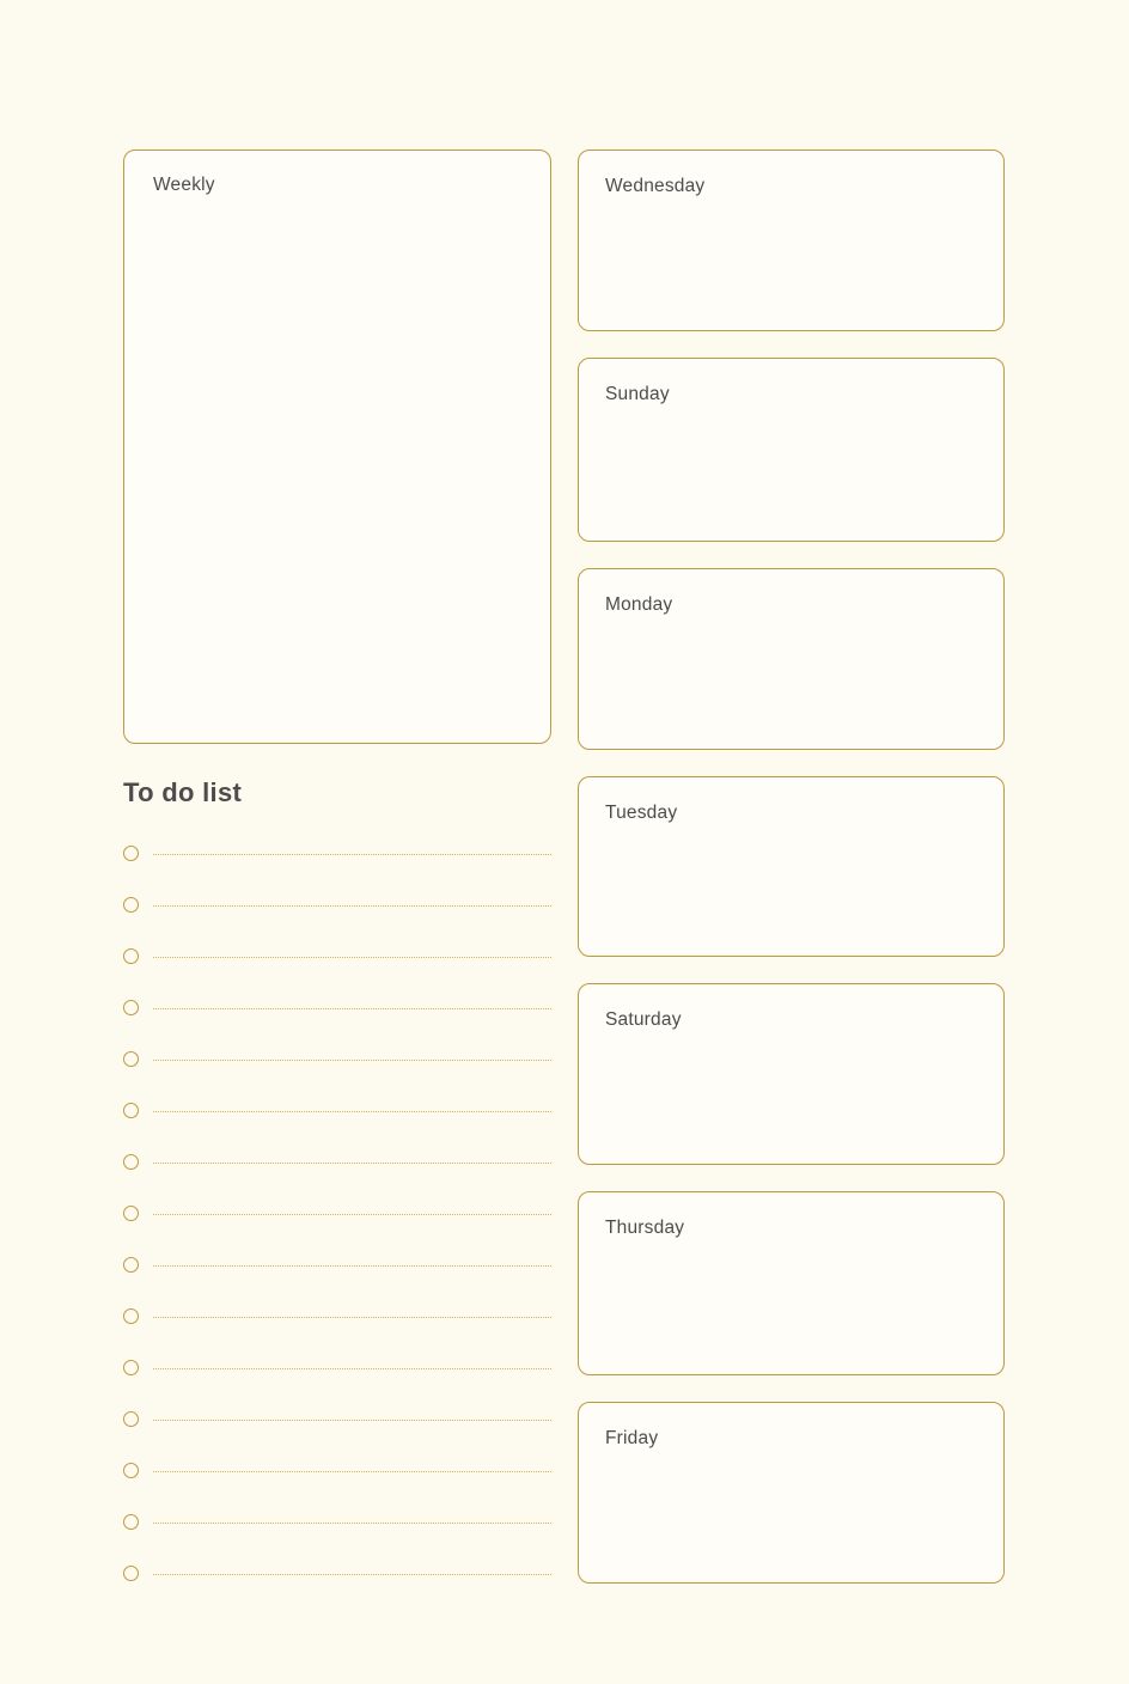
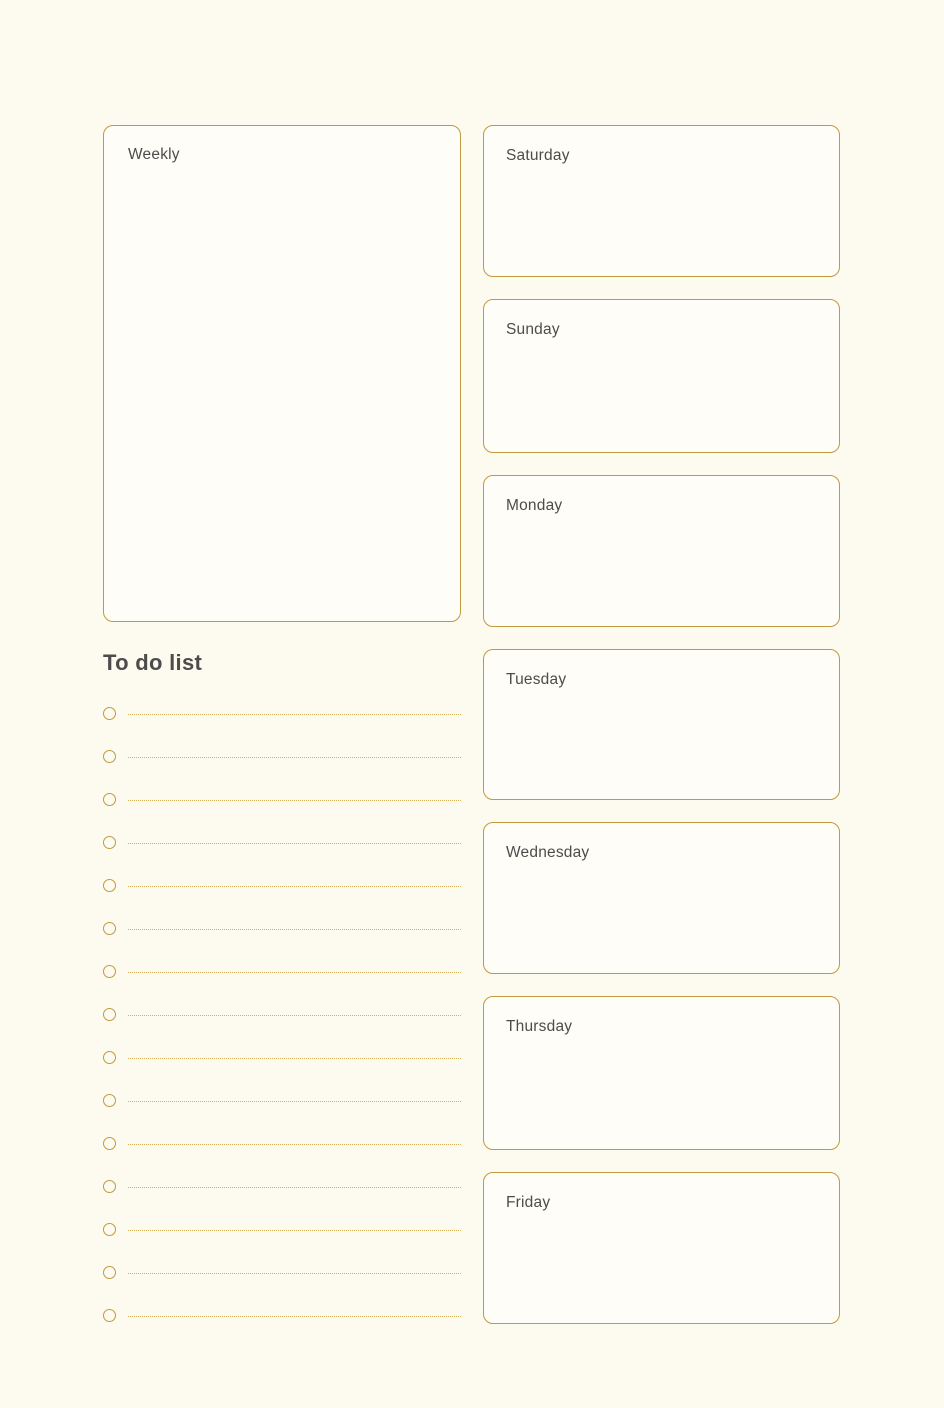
  Weekly
  To do list
- Wednesday
+ Saturday
  Sunday
  Monday
  Tuesday
- Saturday
+ Wednesday
  Thursday
  Friday
